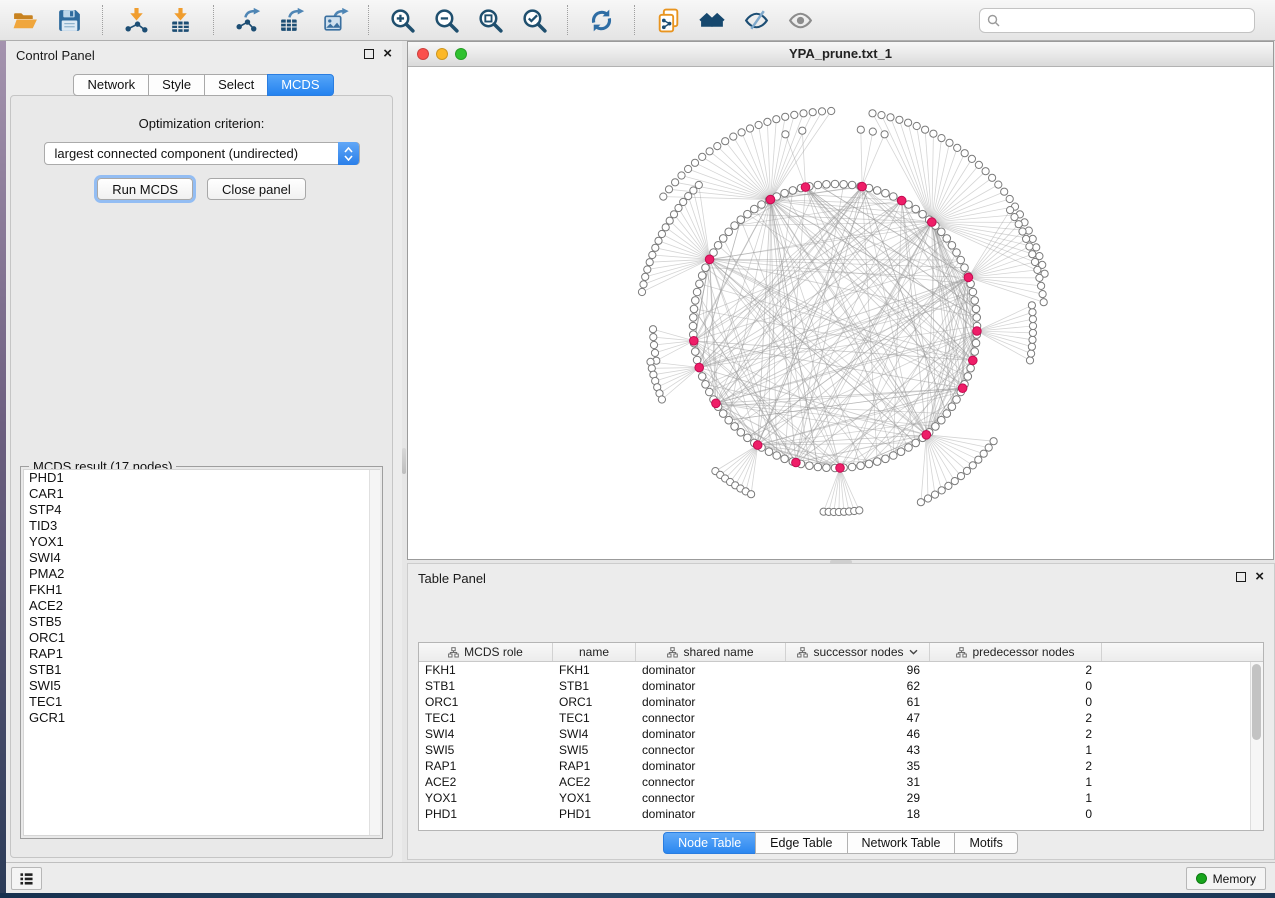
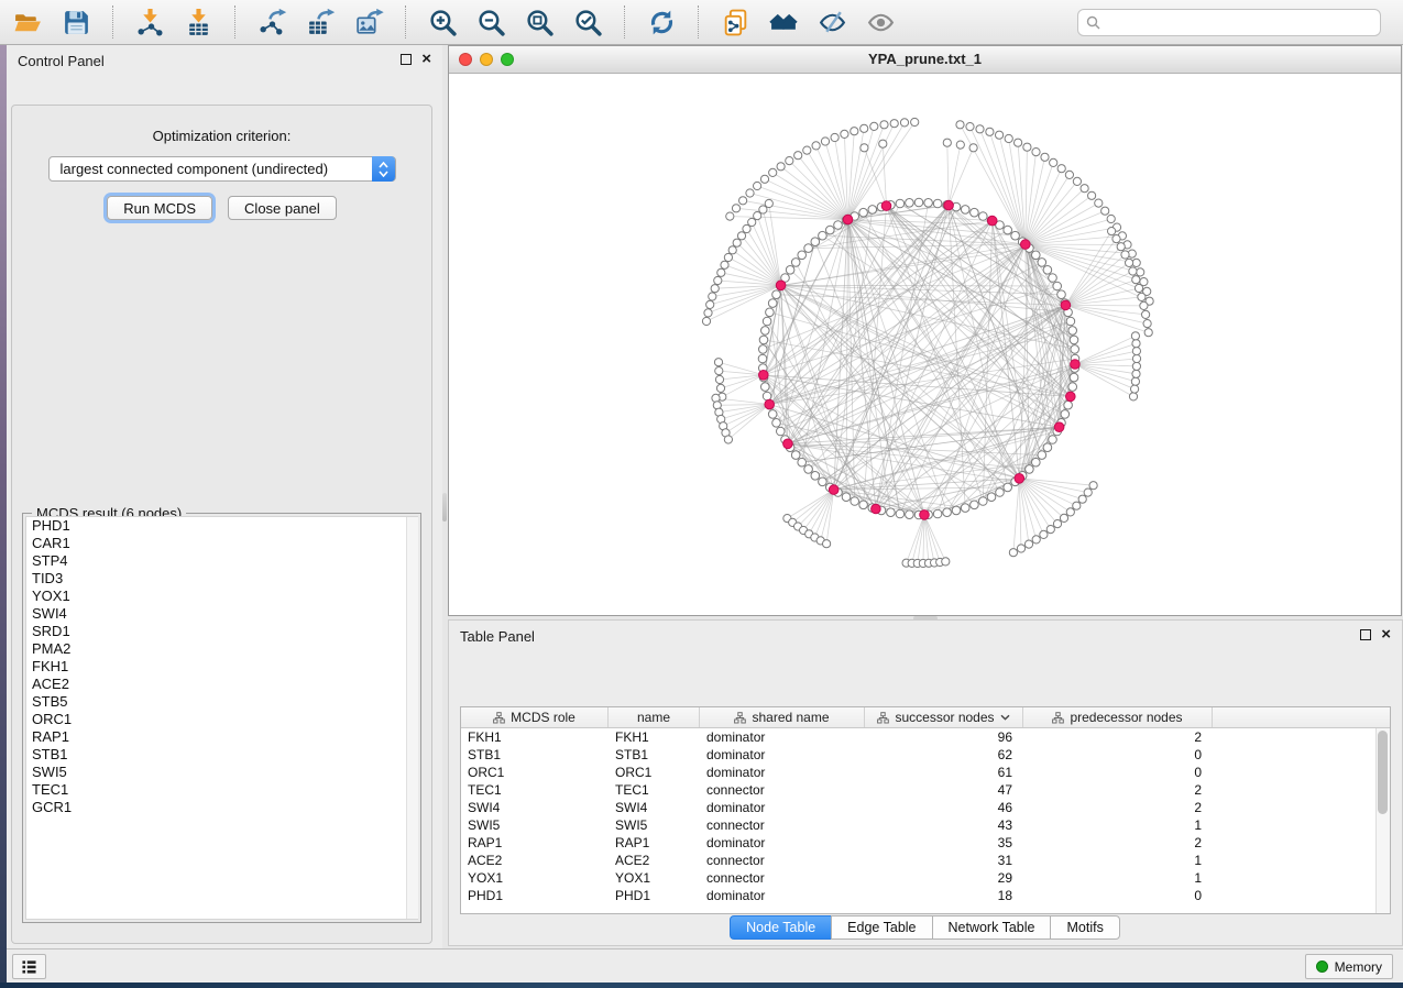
  Control Panel
  ×
- Network
- Style
- Select
- MCDS
  Optimization criterion:
  largest connected component (undirected)
  Run MCDS
  Close panel
- MCDS result (17 nodes)
+ MCDS result (6 nodes)
  PHD1
  CAR1
  STP4
  TID3
  YOX1
  SWI4
+ SRD1
  PMA2
  FKH1
  ACE2
  STB5
  ORC1
  RAP1
  STB1
  SWI5
  TEC1
  GCR1
  YPA_prune.txt_1
  Table Panel
  ×
  MCDS role
  name
  shared name
  successor nodes
  predecessor nodes
  FKH1
  FKH1
  dominator
  96
  2
  STB1
  STB1
  dominator
  62
  0
  ORC1
  ORC1
  dominator
  61
  0
  TEC1
  TEC1
  connector
  47
  2
  SWI4
  SWI4
  dominator
  46
  2
  SWI5
  SWI5
  connector
  43
  1
  RAP1
  RAP1
  dominator
  35
  2
  ACE2
  ACE2
  connector
  31
  1
  YOX1
  YOX1
  connector
  29
  1
  PHD1
  PHD1
  dominator
  18
  0
  Node Table
  Edge Table
  Network Table
  Motifs
  Memory
